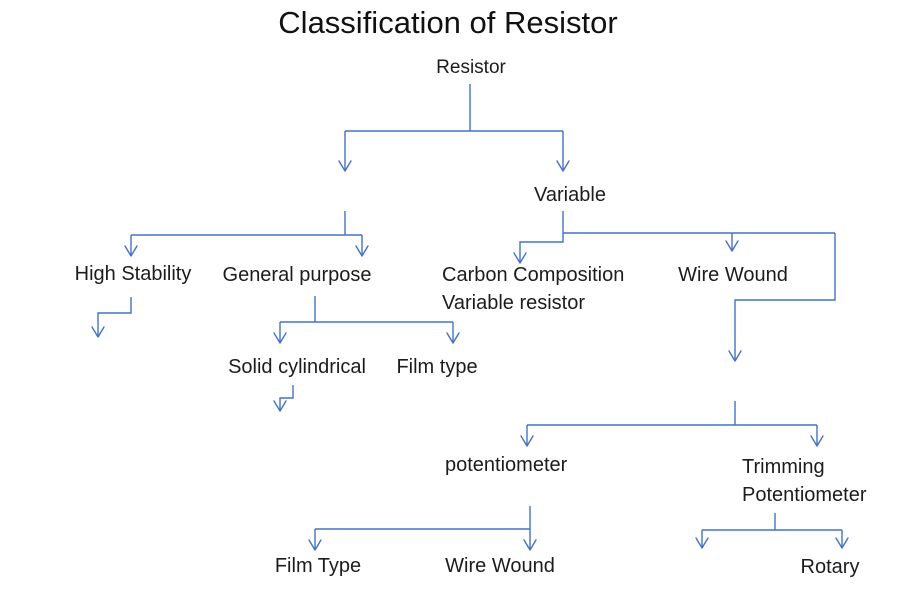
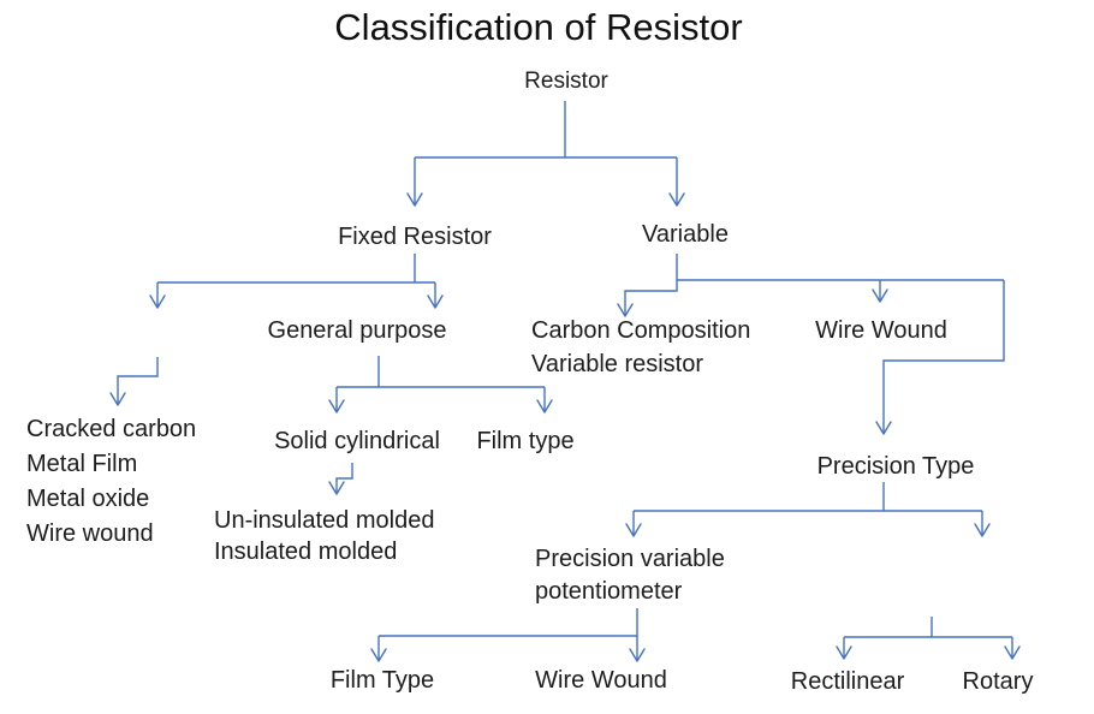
  Classification of Resistor
  Resistor
+ Fixed Resistor
  Variable
- High Stability
  General purpose
  Carbon Composition
  Variable resistor
  Wire Wound
+ Cracked carbon
+ Metal Film
+ Metal oxide
+ Wire wound
  Solid cylindrical
  Film type
+ Un-insulated molded
+ Insulated molded
+ Precision Type
+ Precision variable
  potentiometer
- Trimming
- Potentiometer
  Film Type
  Wire Wound
+ Rectilinear
  Rotary
